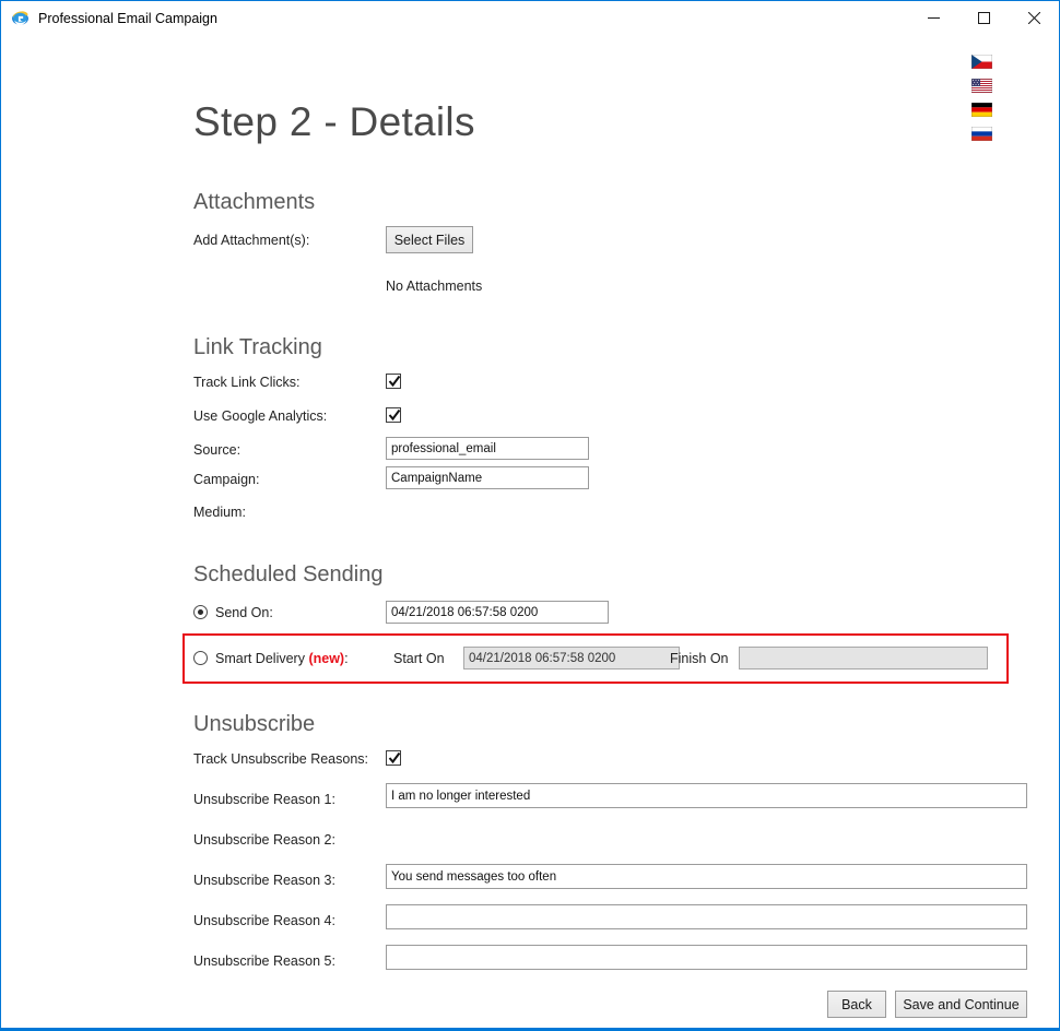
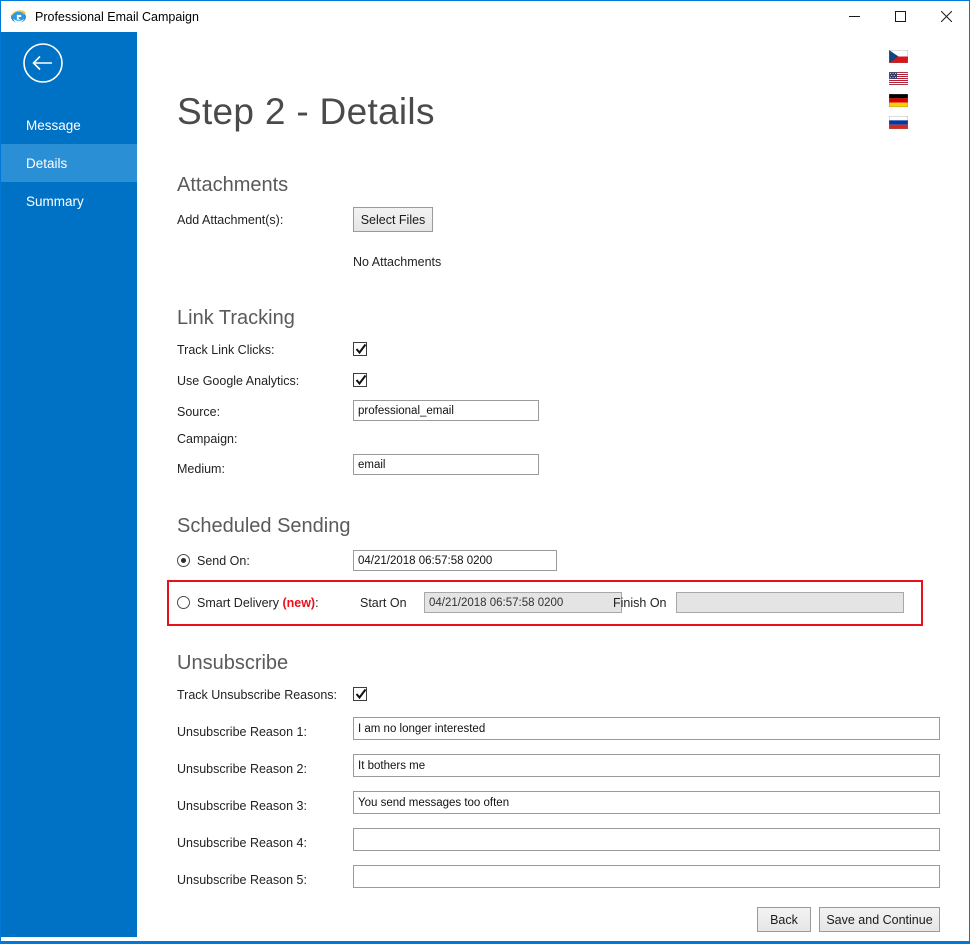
  Professional Email Campaign
+ Message
+ Details
+ Summary
  Step 2 - Details
  Attachments
  Add Attachment(s):
  Select Files
  No Attachments
  Link Tracking
  Track Link Clicks:
  Use Google Analytics:
  Source:
  professional_email
  Campaign:
- CampaignName
  Medium:
+ email
  Scheduled Sending
  Send On:
  04/21/2018 06:57:58 0200
  Smart Delivery (new):
  Start On
  04/21/2018 06:57:58 0200
  Finish On
  Unsubscribe
  Track Unsubscribe Reasons:
  Unsubscribe Reason 1:
  I am no longer interested
  Unsubscribe Reason 2:
+ It bothers me
  Unsubscribe Reason 3:
  You send messages too often
  Unsubscribe Reason 4:
  Unsubscribe Reason 5:
  Back
  Save and Continue
